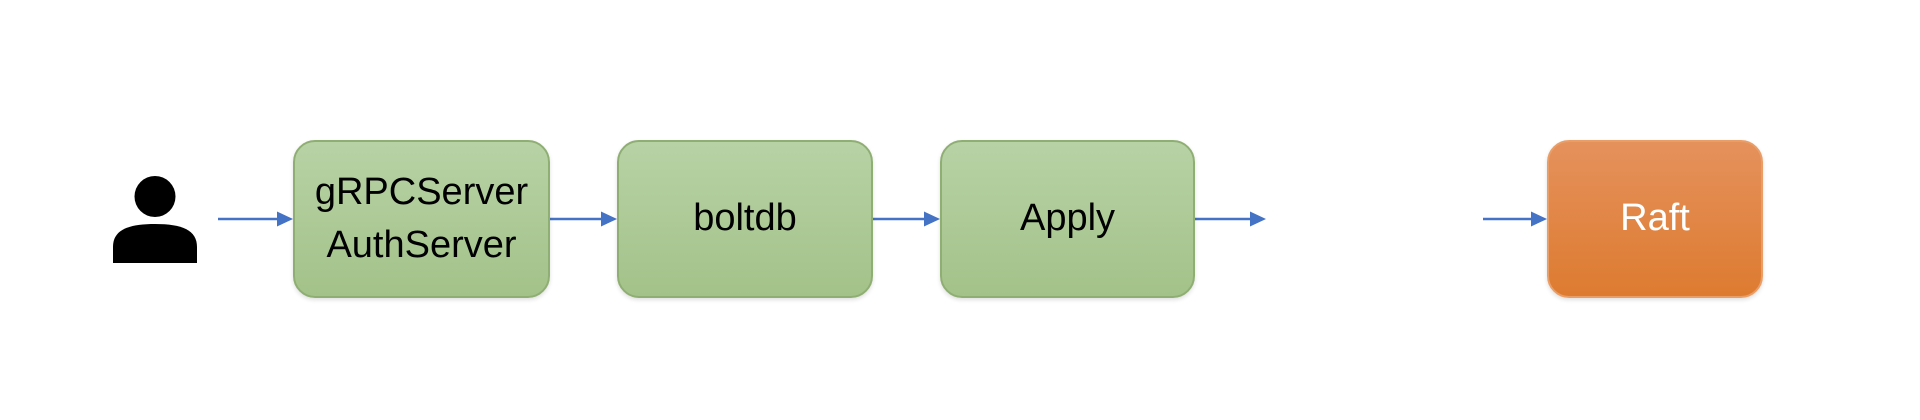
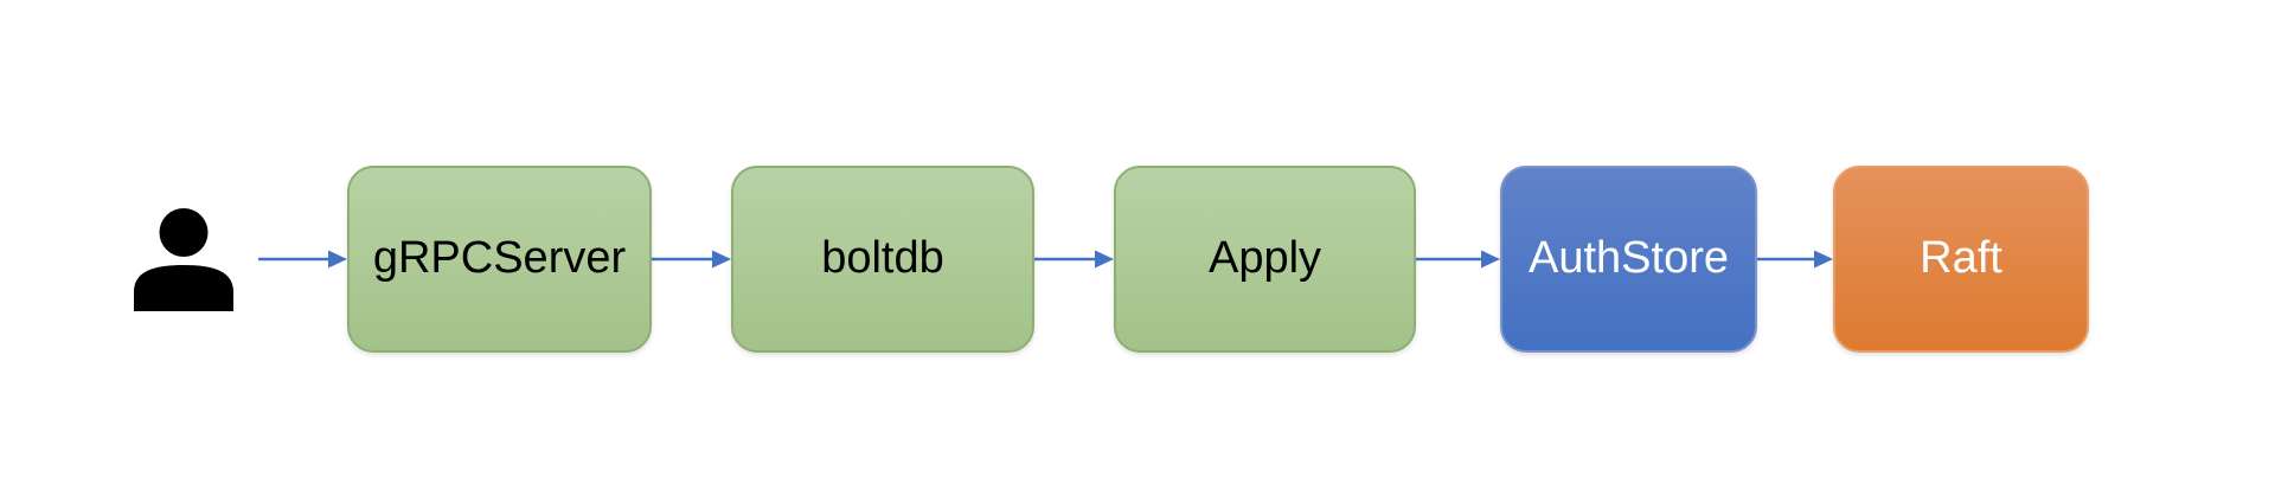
  gRPCServer
- AuthServer
  boltdb
  Apply
+ AuthStore
  Raft
